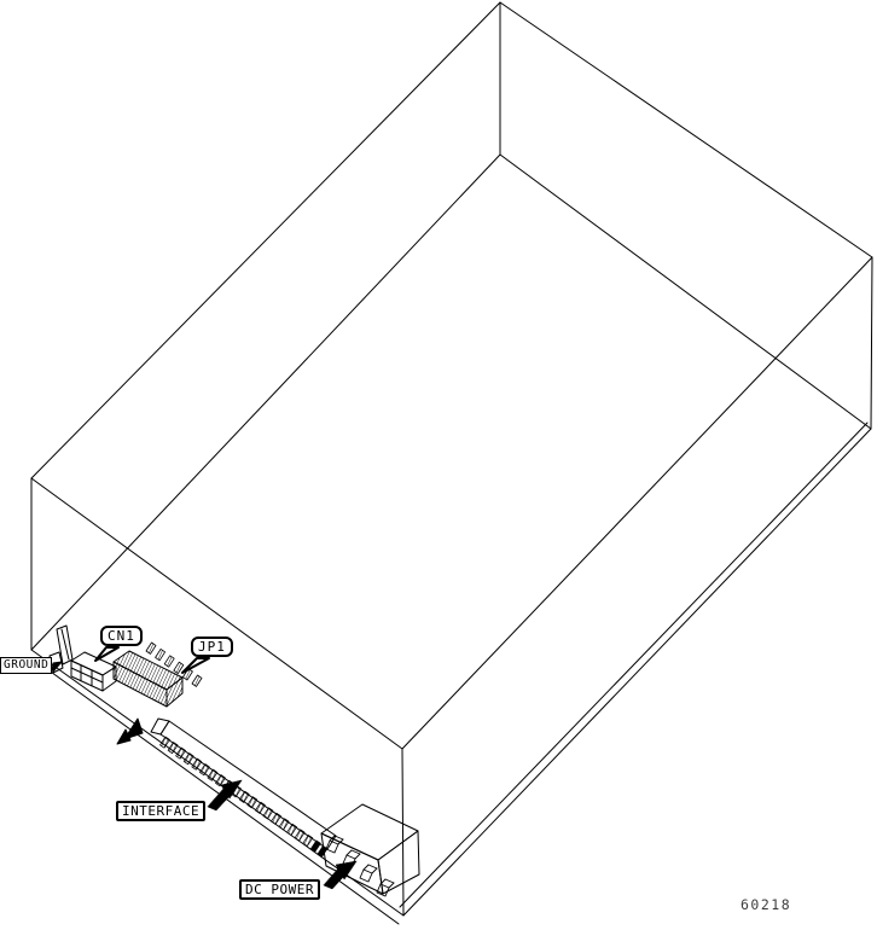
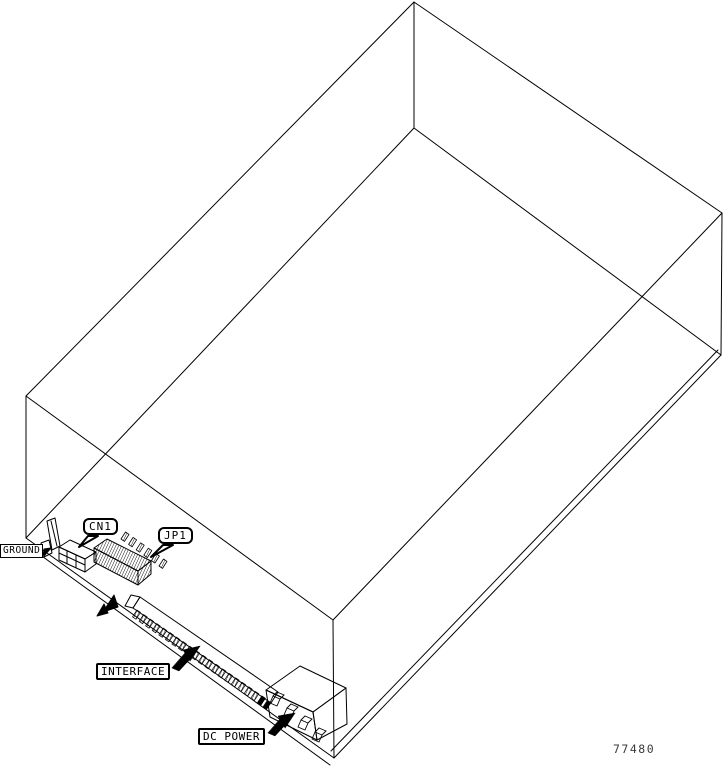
  GROUND
  CN1
  JP1
  INTERFACE
  DC POWER
- 60218
+ 77480
